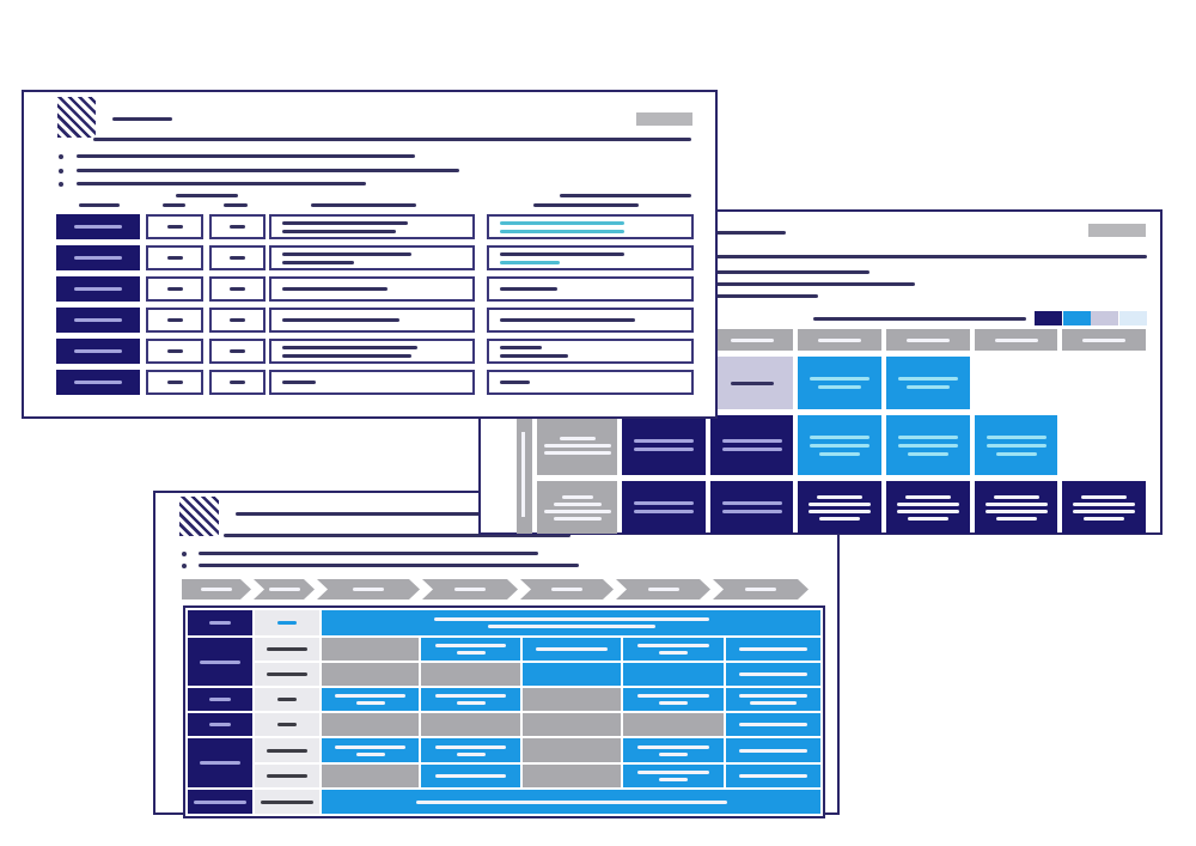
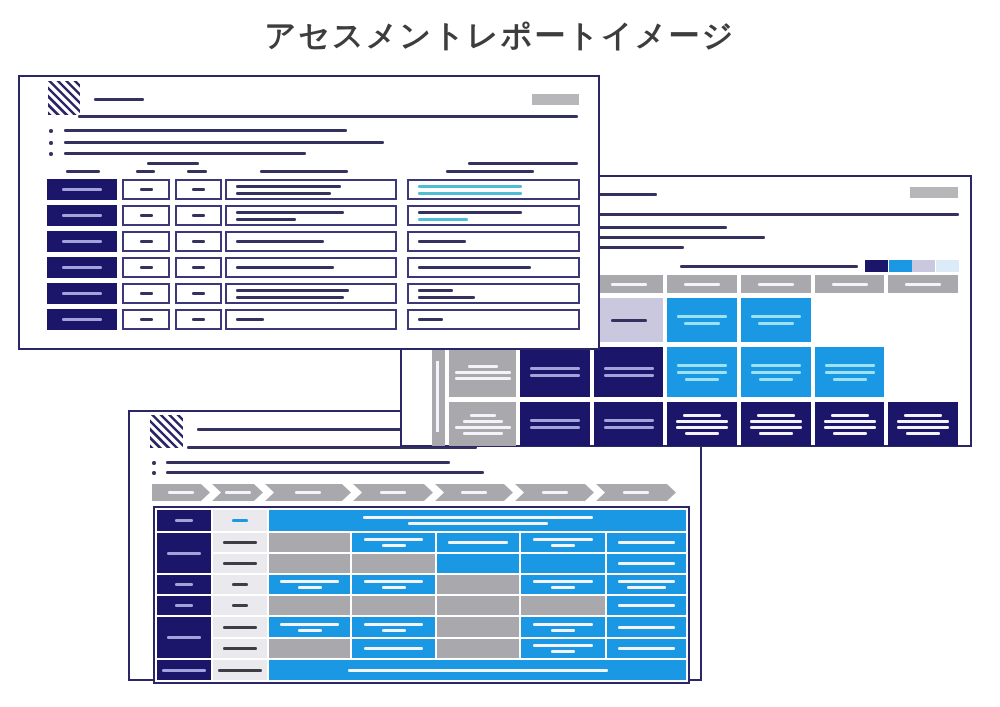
+ アセスメントレポートイメージ
